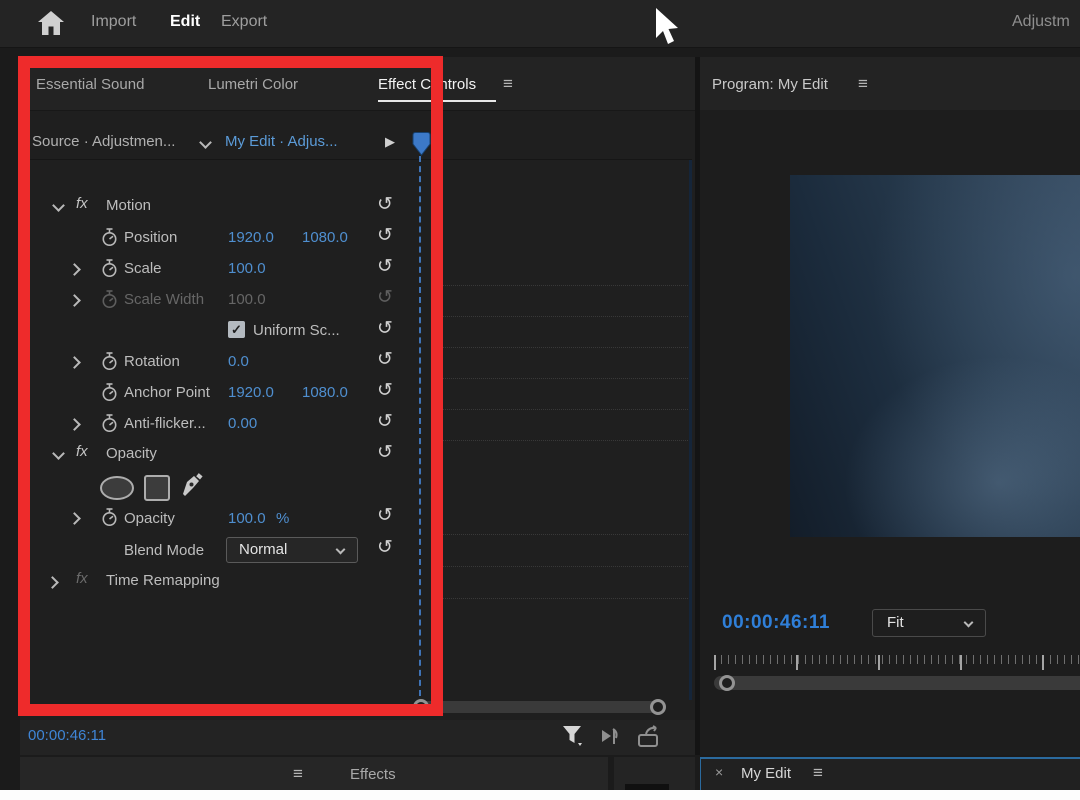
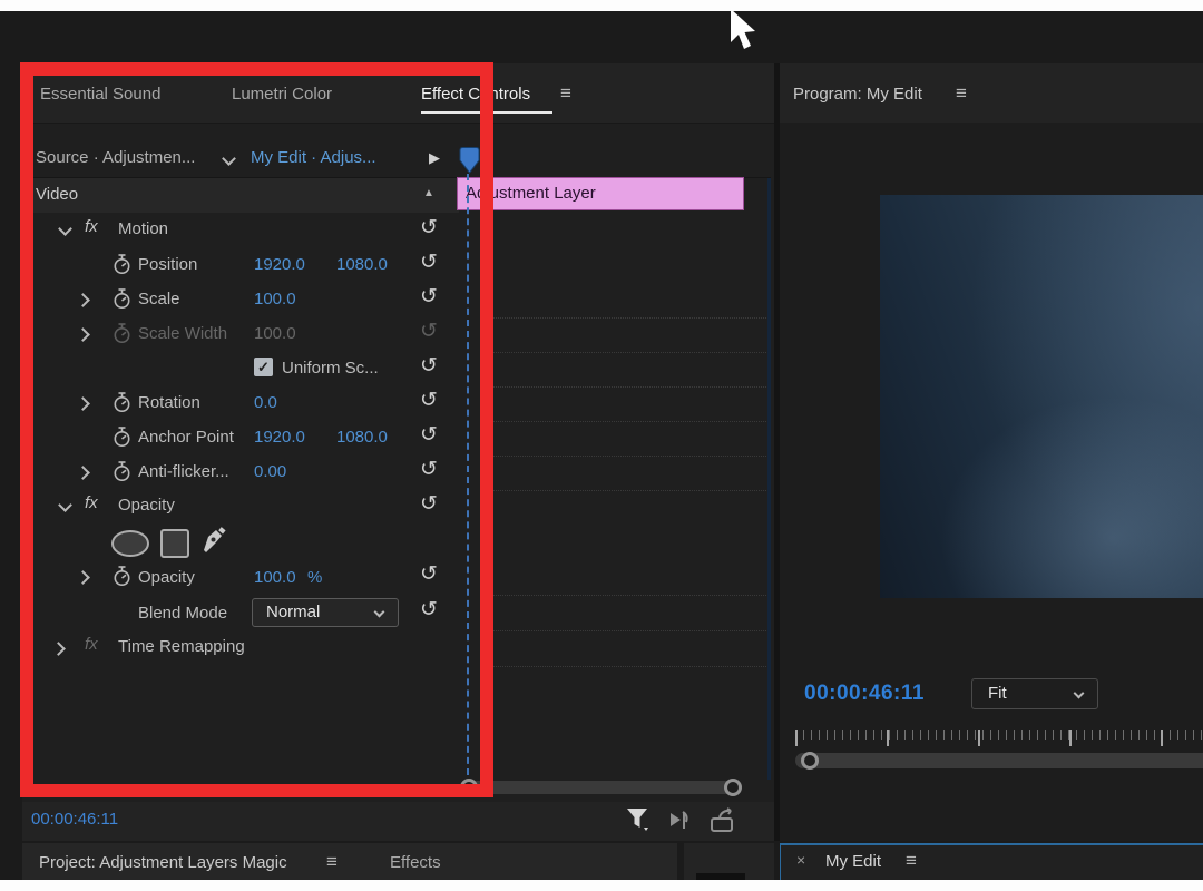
- Import
- Edit
- Export
- Adjustm
  Essential Sound
  Lumetri Color
  Effect Controls
  ≡
  Source · Adjustmen...
  My Edit · Adjus...
  ▶
+ Adjustment Layer
+ Video
+ ▲
  fx
  Motion
  ↺
  Position
  1920.0
  1080.0
  ↺
  Scale
  100.0
  ↺
  Scale Width
  100.0
  ↺
  ✓
  Uniform Sc...
  ↺
  Rotation
  0.0
  ↺
  Anchor Point
  1920.0
  1080.0
  ↺
  Anti-flicker...
  0.00
  ↺
  fx
  Opacity
  ↺
  Opacity
  100.0
  %
  ↺
  Blend Mode
  Normal
  ↺
  fx
  Time Remapping
  00:00:46:11
  Program: My Edit
  ≡
  00:00:46:11
  Fit
+ Project: Adjustment Layers Magic
  ≡
  Effects
  ×
  My Edit
  ≡
